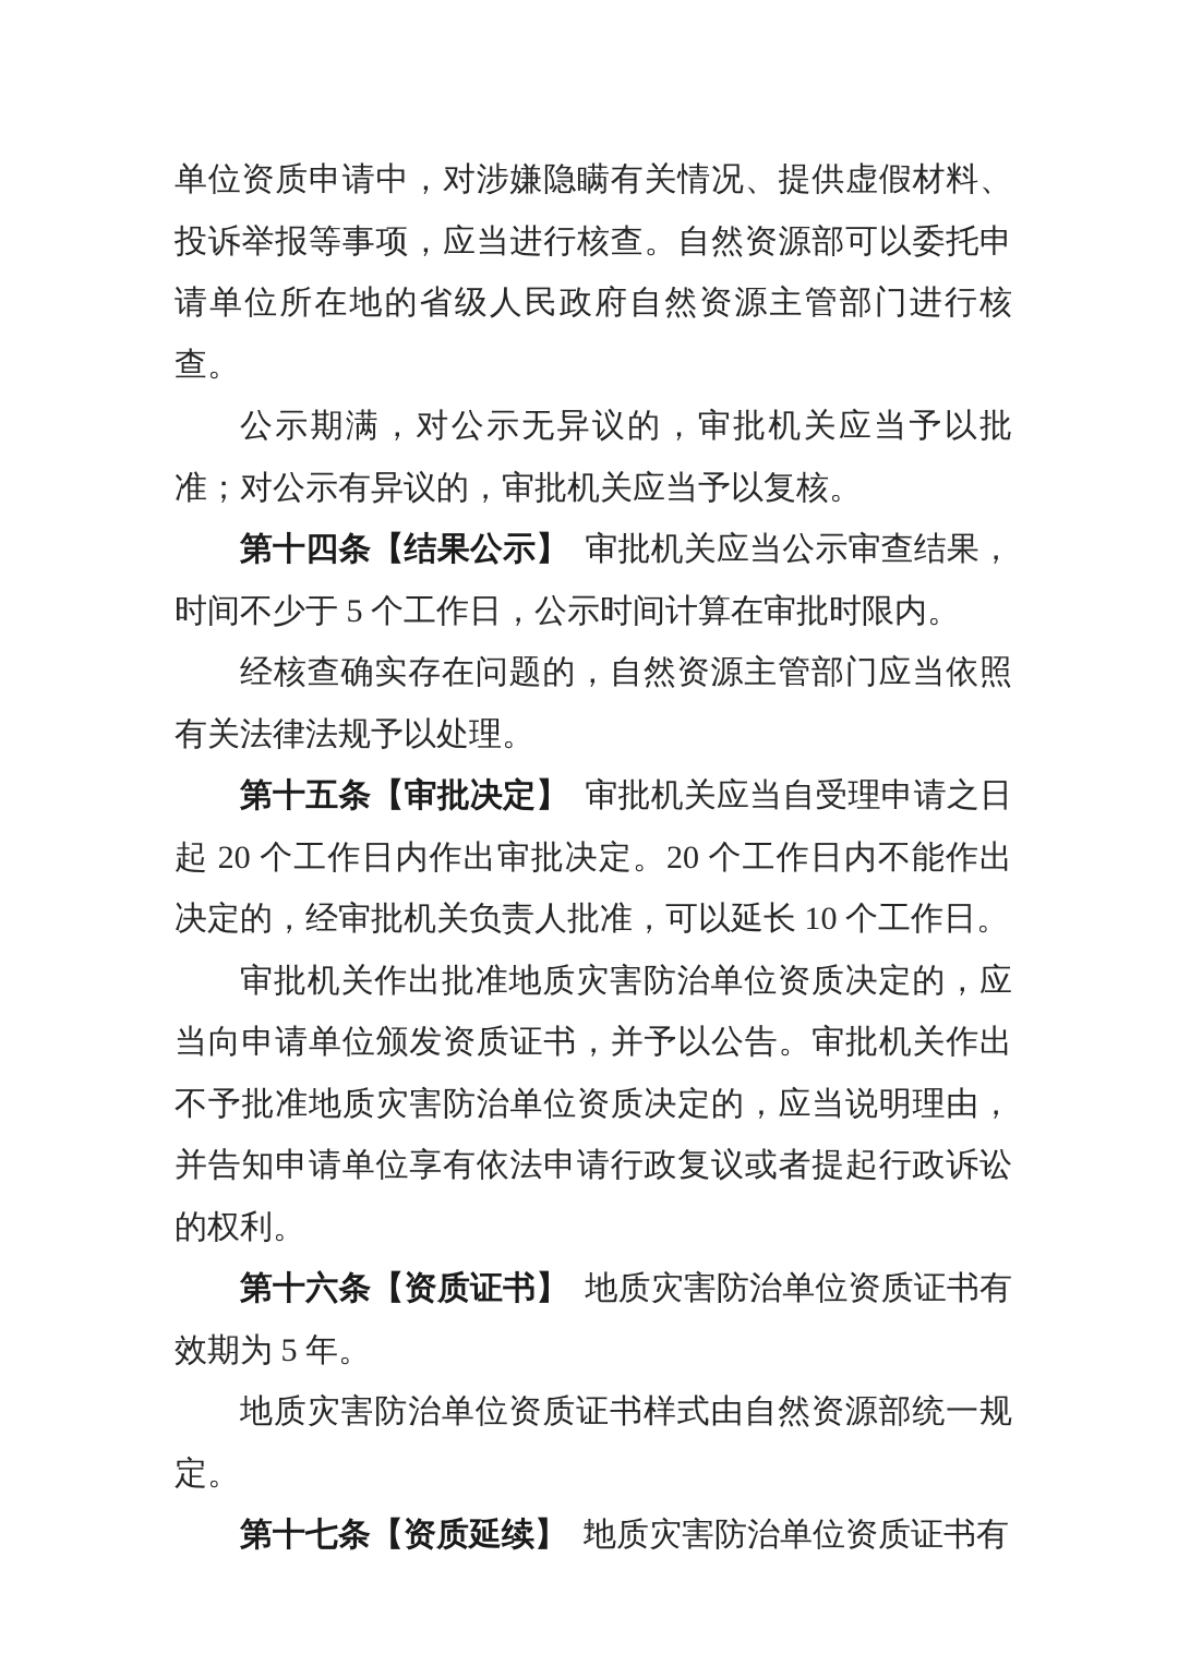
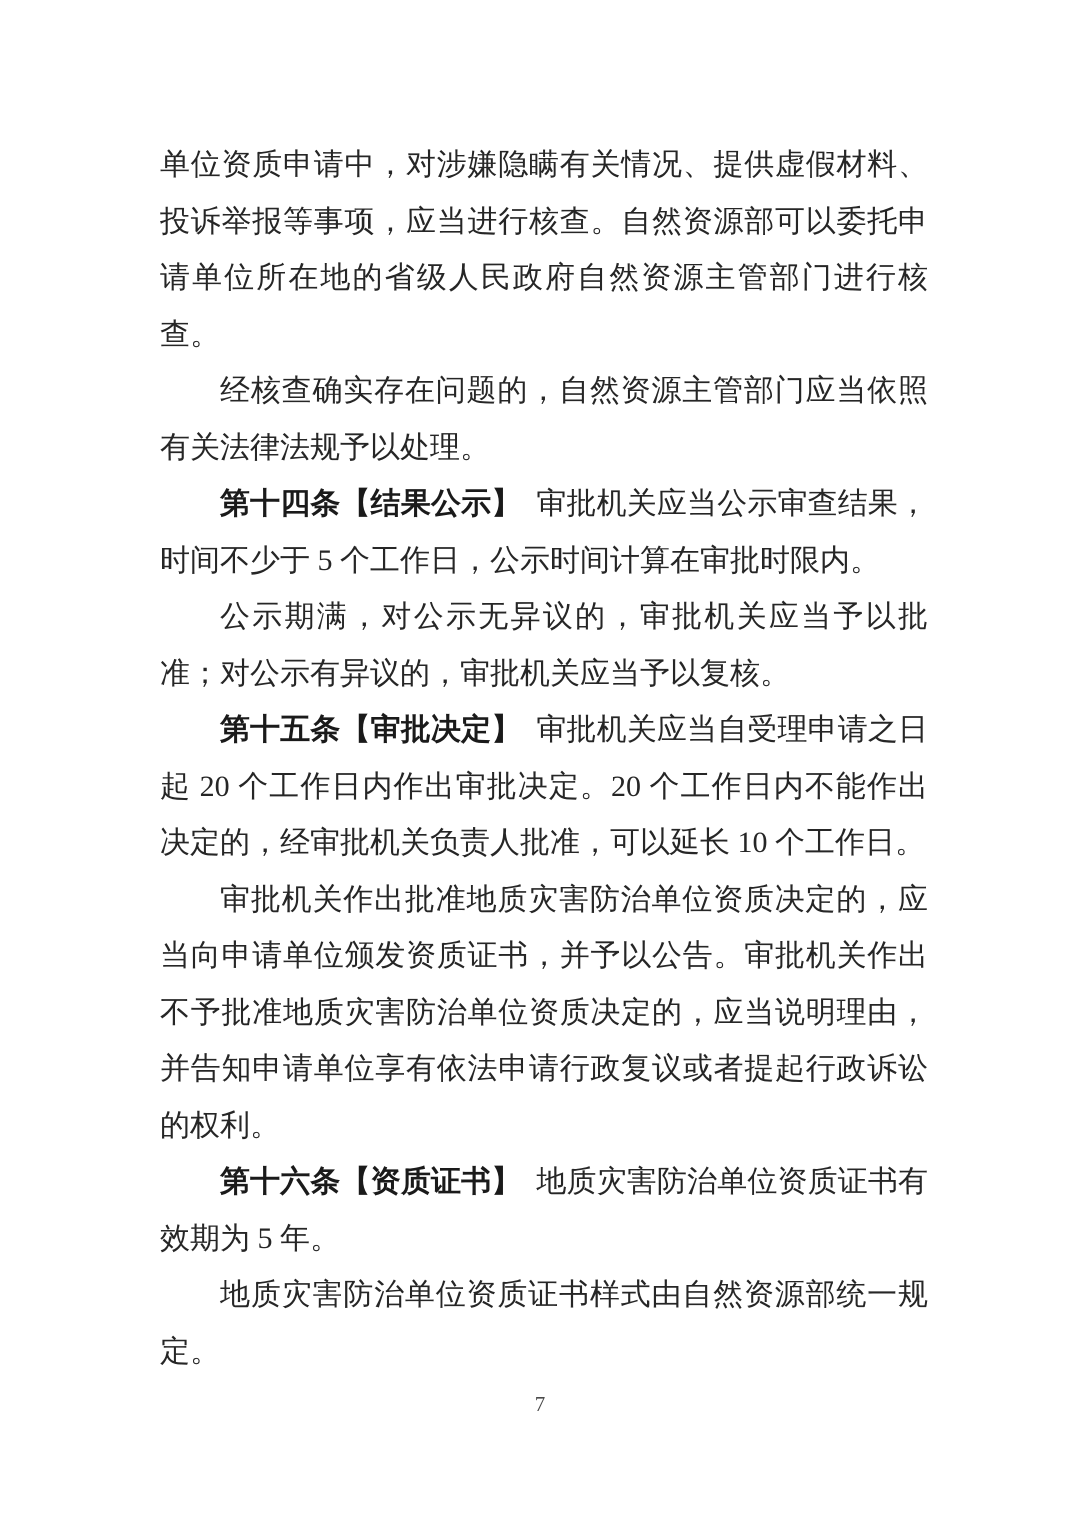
  单位资质申请中，对涉嫌隐瞒有关情况、提供虚假材料、投诉举报等事项，应当进行核查。自然资源部可以委托申请单位所在地的省级人民政府自然资源主管部门进行核查。
- 公示期满，对公示无异议的，审批机关应当予以批准；对公示有异议的，审批机关应当予以复核。
+ 经核查确实存在问题的，自然资源主管部门应当依照有关法律法规予以处理。
  第十四条【结果公示】 审批机关应当公示审查结果，时间不少于 5 个工作日，公示时间计算在审批时限内。
- 经核查确实存在问题的，自然资源主管部门应当依照有关法律法规予以处理。
+ 公示期满，对公示无异议的，审批机关应当予以批准；对公示有异议的，审批机关应当予以复核。
  第十五条【审批决定】 审批机关应当自受理申请之日起 20 个工作日内作出审批决定。20 个工作日内不能作出决定的，经审批机关负责人批准，可以延长 10 个工作日。
  审批机关作出批准地质灾害防治单位资质决定的，应当向申请单位颁发资质证书，并予以公告。审批机关作出不予批准地质灾害防治单位资质决定的，应当说明理由，并告知申请单位享有依法申请行政复议或者提起行政诉讼的权利。
  第十六条【资质证书】 地质灾害防治单位资质证书有效期为 5 年。
  地质灾害防治单位资质证书样式由自然资源部统一规定。
- 第十七条【资质延续】 地质灾害防治单位资质证书有
  7
